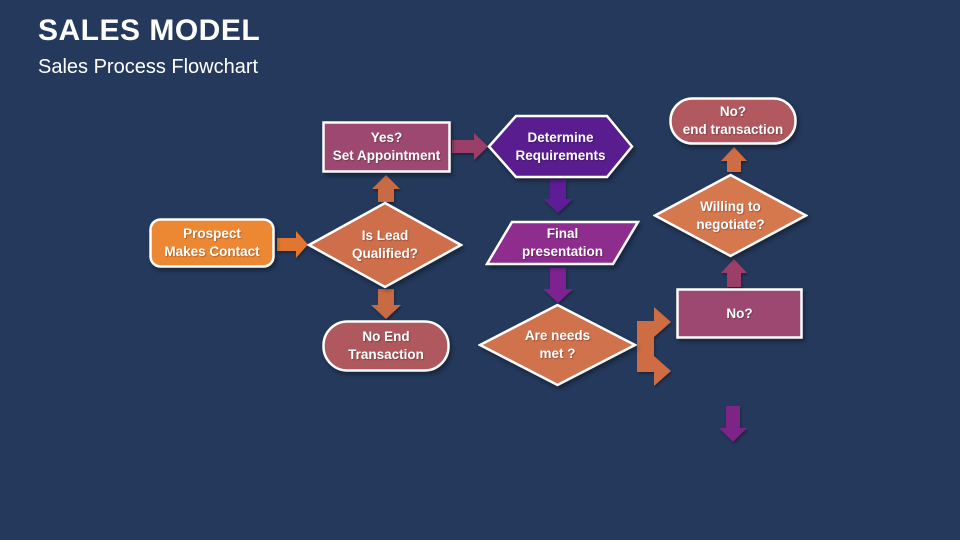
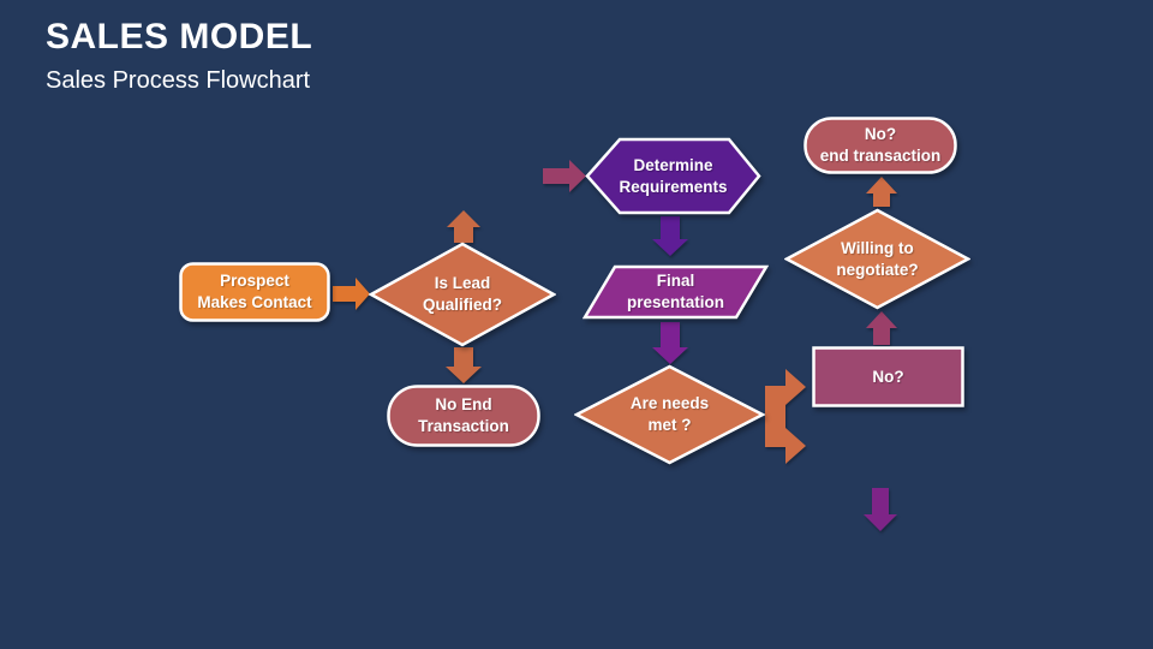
  SALES MODEL
  Sales Process Flowchart
  Prospect
  Makes Contact
  Is Lead
  Qualified?
- Yes?
- Set Appointment
  Determine
  Requirements
  Final
  presentation
  No End
  Transaction
  Are needs
  met ?
  No?
  Willing to
  negotiate?
  No?
  end transaction
